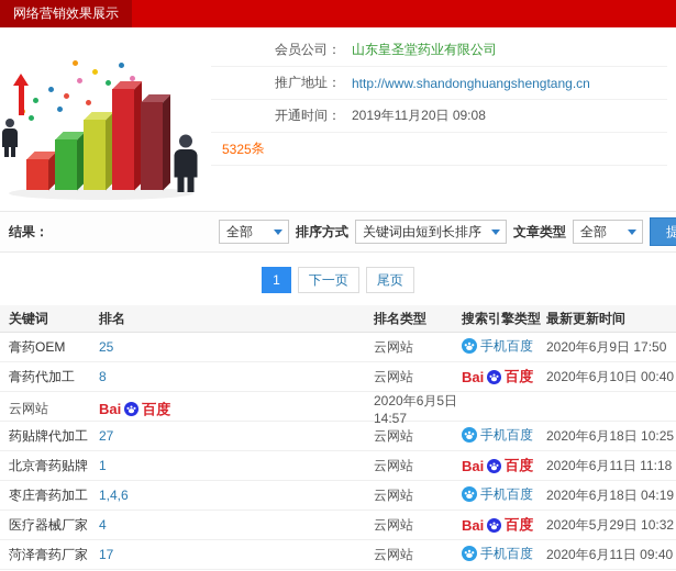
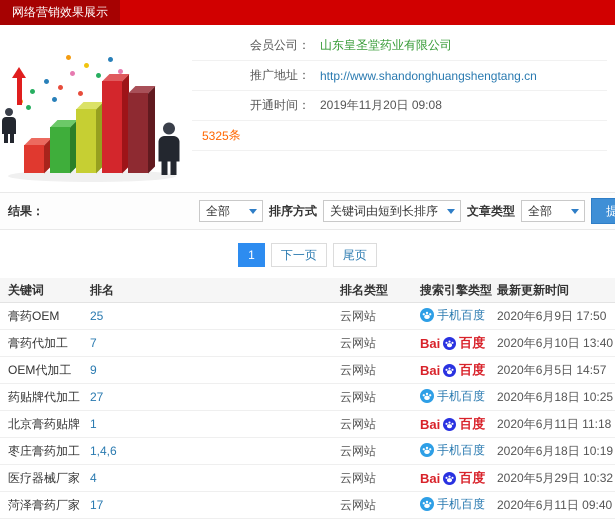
  网络营销效果展示
  会员公司：
  山东皇圣堂药业有限公司
  推广地址：
  http://www.shandonghuangshengtang.cn
  开通时间：
  2019年11月20日 09:08
  5325
  条
  结果：
  全部
  排序方式
  关键词由短到长排序
  文章类型
  全部
  1
  下一页
  尾页
  关键词
  排名
  排名类型
  搜索引擎类型
  最新更新时间
  膏药OEM
  25
  云网站
  手机百度
  2020年6月9日 17:50
  膏药代加工
- 8
+ 7
  云网站
  Bai
  百度
- 2020年6月10日 00:40
+ 2020年6月10日 13:40
+ OEM代加工
+ 9
  云网站
  Bai
  百度
  2020年6月5日 14:57
  药贴牌代加工
  27
  云网站
  手机百度
  2020年6月18日 10:25
  北京膏药贴牌
  1
  云网站
  Bai
  百度
  2020年6月11日 11:18
  枣庄膏药加工
  1,4,6
  云网站
  手机百度
- 2020年6月18日 04:19
+ 2020年6月18日 10:19
  医疗器械厂家
  4
  云网站
  Bai
  百度
  2020年5月29日 10:32
  菏泽膏药厂家
  17
  云网站
  手机百度
  2020年6月11日 09:40
